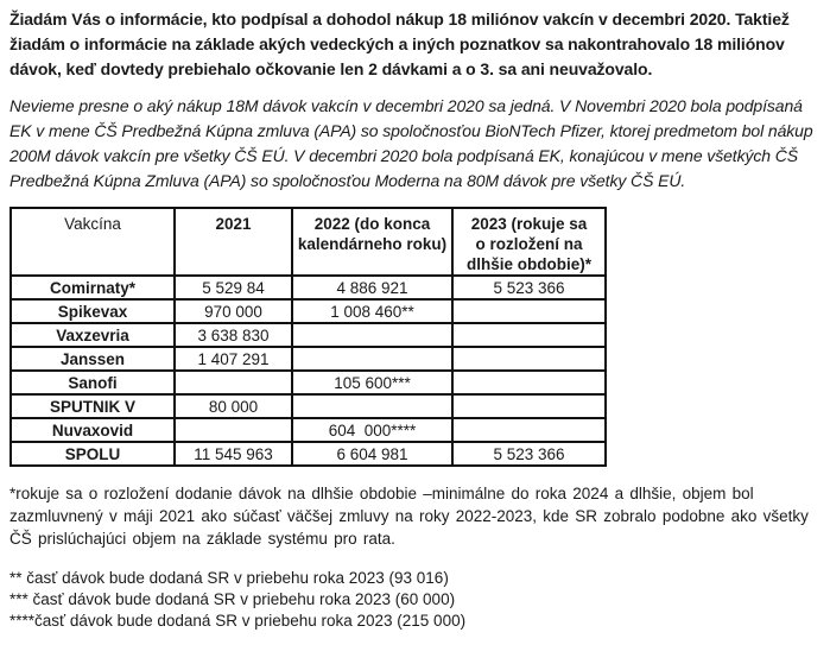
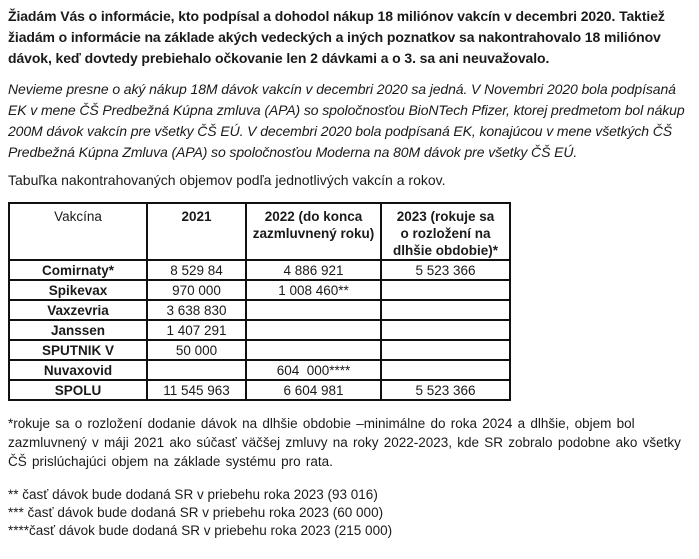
  Žiadám Vás o informácie, kto podpísal a dohodol nákup 18 miliónov vakcín v decembri 2020. Taktiež
  žiadám o informácie na základe akých vedeckých a iných poznatkov sa nakontrahovalo 18 miliónov
  dávok, keď dovtedy prebiehalo očkovanie len 2 dávkami a o 3. sa ani neuvažovalo.
  Nevieme presne o aký nákup 18M dávok vakcín v decembri 2020 sa jedná. V Novembri 2020 bola podpísaná
  EK v mene ČŠ Predbežná Kúpna zmluva (APA) so spoločnosťou BioNTech Pfizer, ktorej predmetom bol nákup
  200M dávok vakcín pre všetky ČŠ EÚ. V decembri 2020 bola podpísaná EK, konajúcou v mene všetkých ČŠ
  Predbežná Kúpna Zmluva (APA) so spoločnosťou Moderna na 80M dávok pre všetky ČŠ EÚ.
+ Tabuľka nakontrahovaných objemov podľa jednotlivých vakcín a rokov.
- Vakcína	2021	2022 (do konca kalendárneho roku)	2023 (rokuje sa o rozložení na dlhšie obdobie)*
+ Vakcína	2021	2022 (do konca zazmluvnený roku)	2023 (rokuje sa o rozložení na dlhšie obdobie)*
- Comirnaty*	5 529 84	4 886 921	5 523 366
+ Comirnaty*	8 529 84	4 886 921	5 523 366
  Spikevax	970 000	1 008 460**
  Vaxzevria	3 638 830
  Janssen	1 407 291
- Sanofi		105 600***
- SPUTNIK V	80 000
+ SPUTNIK V	50 000
  Nuvaxovid		604 000****
  SPOLU	11 545 963	6 604 981	5 523 366
  *rokuje sa o rozložení dodanie dávok na dlhšie obdobie –minimálne do roka 2024 a dlhšie, objem bol
  zazmluvnený v máji 2021 ako súčasť väčšej zmluvy na roky 2022-2023, kde SR zobralo podobne ako všetky
  ČŠ prislúchajúci objem na základe systému pro rata.
  ** časť dávok bude dodaná SR v priebehu roka 2023 (93 016)
  *** časť dávok bude dodaná SR v priebehu roka 2023 (60 000)
  ****časť dávok bude dodaná SR v priebehu roka 2023 (215 000)
